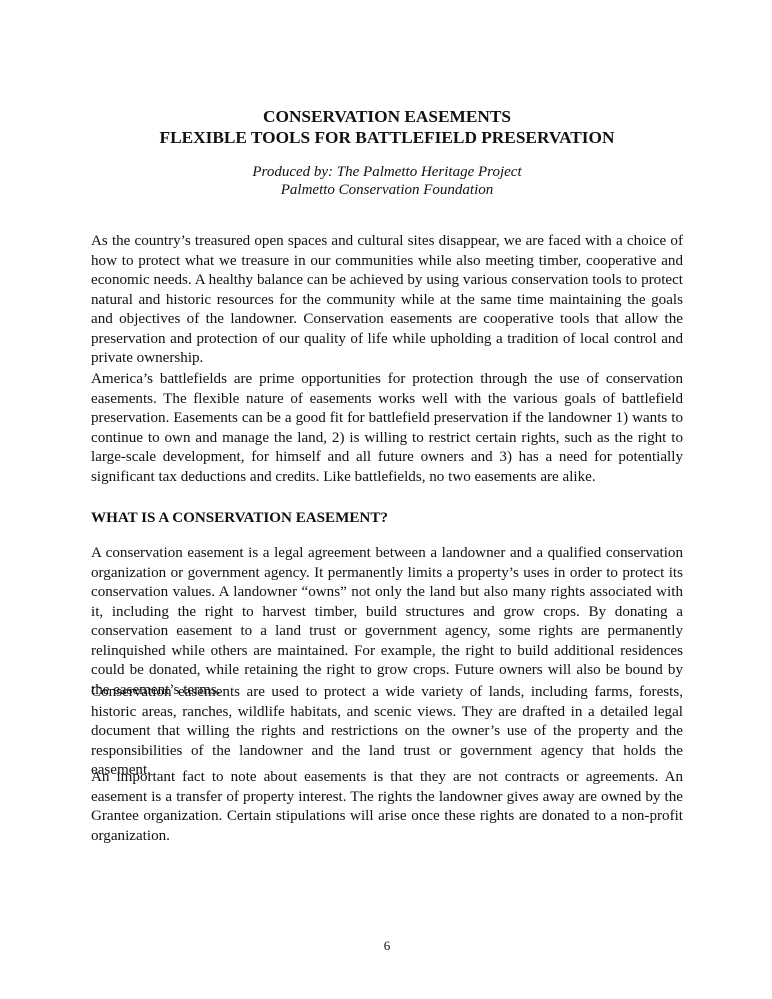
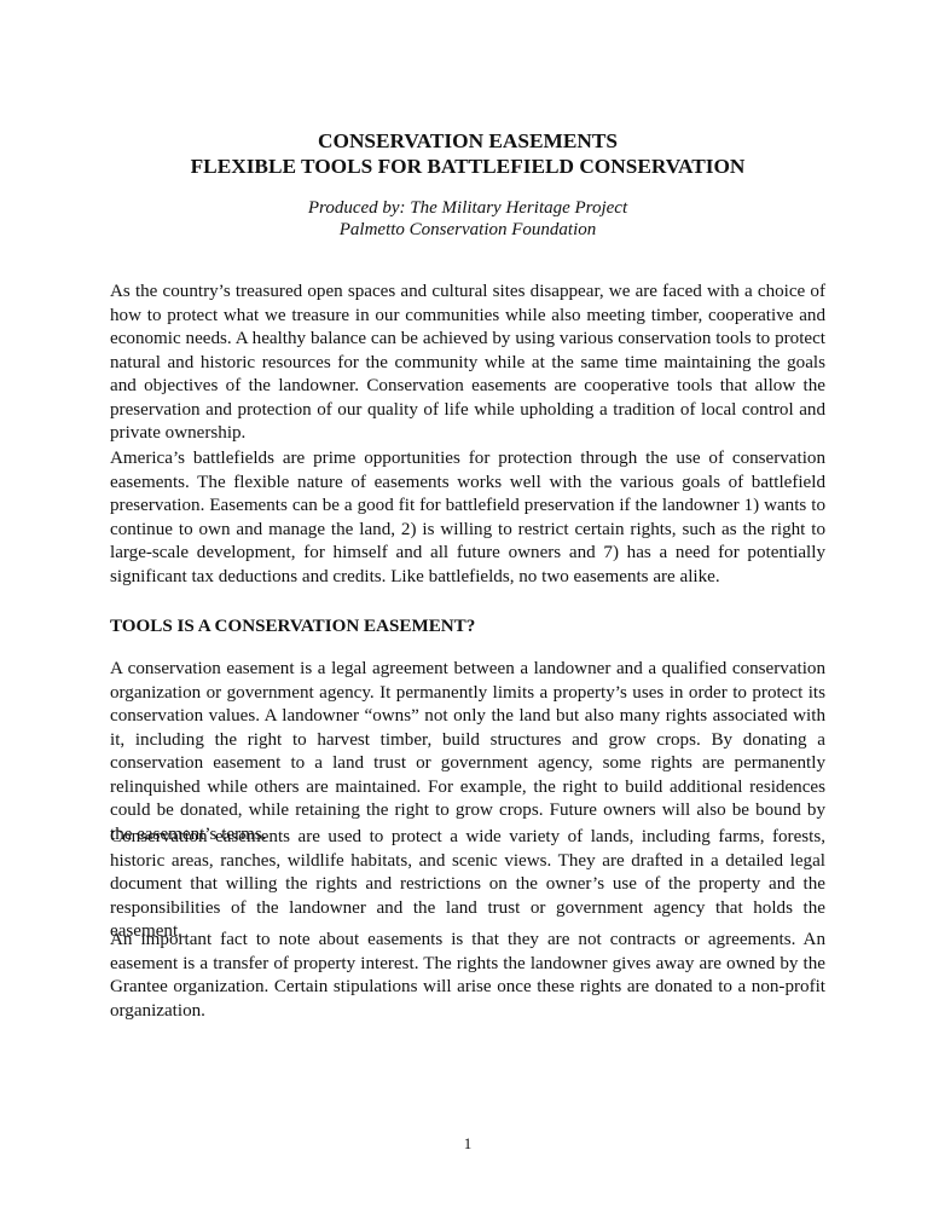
  CONSERVATION EASEMENTS
- FLEXIBLE TOOLS FOR BATTLEFIELD PRESERVATION
+ FLEXIBLE TOOLS FOR BATTLEFIELD CONSERVATION
- Produced by: The Palmetto Heritage Project
+ Produced by: The Military Heritage Project
  Palmetto Conservation Foundation
  As the country’s treasured open spaces and cultural sites disappear, we are faced with a choice of how to protect what we treasure in our communities while also meeting timber, cooperative and economic needs. A healthy balance can be achieved by using various conservation tools to protect natural and historic resources for the community while at the same time maintaining the goals and objectives of the landowner. Conservation easements are cooperative tools that allow the preservation and protection of our quality of life while upholding a tradition of local control and private ownership.
- America’s battlefields are prime opportunities for protection through the use of conservation easements. The flexible nature of easements works well with the various goals of battlefield preservation. Easements can be a good fit for battlefield preservation if the landowner 1) wants to continue to own and manage the land, 2) is willing to restrict certain rights, such as the right to large-scale development, for himself and all future owners and 3) has a need for potentially significant tax deductions and credits. Like battlefields, no two easements are alike.
+ America’s battlefields are prime opportunities for protection through the use of conservation easements. The flexible nature of easements works well with the various goals of battlefield preservation. Easements can be a good fit for battlefield preservation if the landowner 1) wants to continue to own and manage the land, 2) is willing to restrict certain rights, such as the right to large-scale development, for himself and all future owners and 7) has a need for potentially significant tax deductions and credits. Like battlefields, no two easements are alike.
- WHAT IS A CONSERVATION EASEMENT?
+ TOOLS IS A CONSERVATION EASEMENT?
  A conservation easement is a legal agreement between a landowner and a qualified conservation organization or government agency. It permanently limits a property’s uses in order to protect its conservation values. A landowner “owns” not only the land but also many rights associated with it, including the right to harvest timber, build structures and grow crops. By donating a conservation easement to a land trust or government agency, some rights are permanently relinquished while others are maintained. For example, the right to build additional residences could be donated, while retaining the right to grow crops. Future owners will also be bound by the easement’s terms.
  Conservation easements are used to protect a wide variety of lands, including farms, forests, historic areas, ranches, wildlife habitats, and scenic views. They are drafted in a detailed legal document that willing the rights and restrictions on the owner’s use of the property and the responsibilities of the landowner and the land trust or government agency that holds the easement.
  An important fact to note about easements is that they are not contracts or agreements. An easement is a transfer of property interest. The rights the landowner gives away are owned by the Grantee organization. Certain stipulations will arise once these rights are donated to a non-profit organization.
- 6
+ 1
